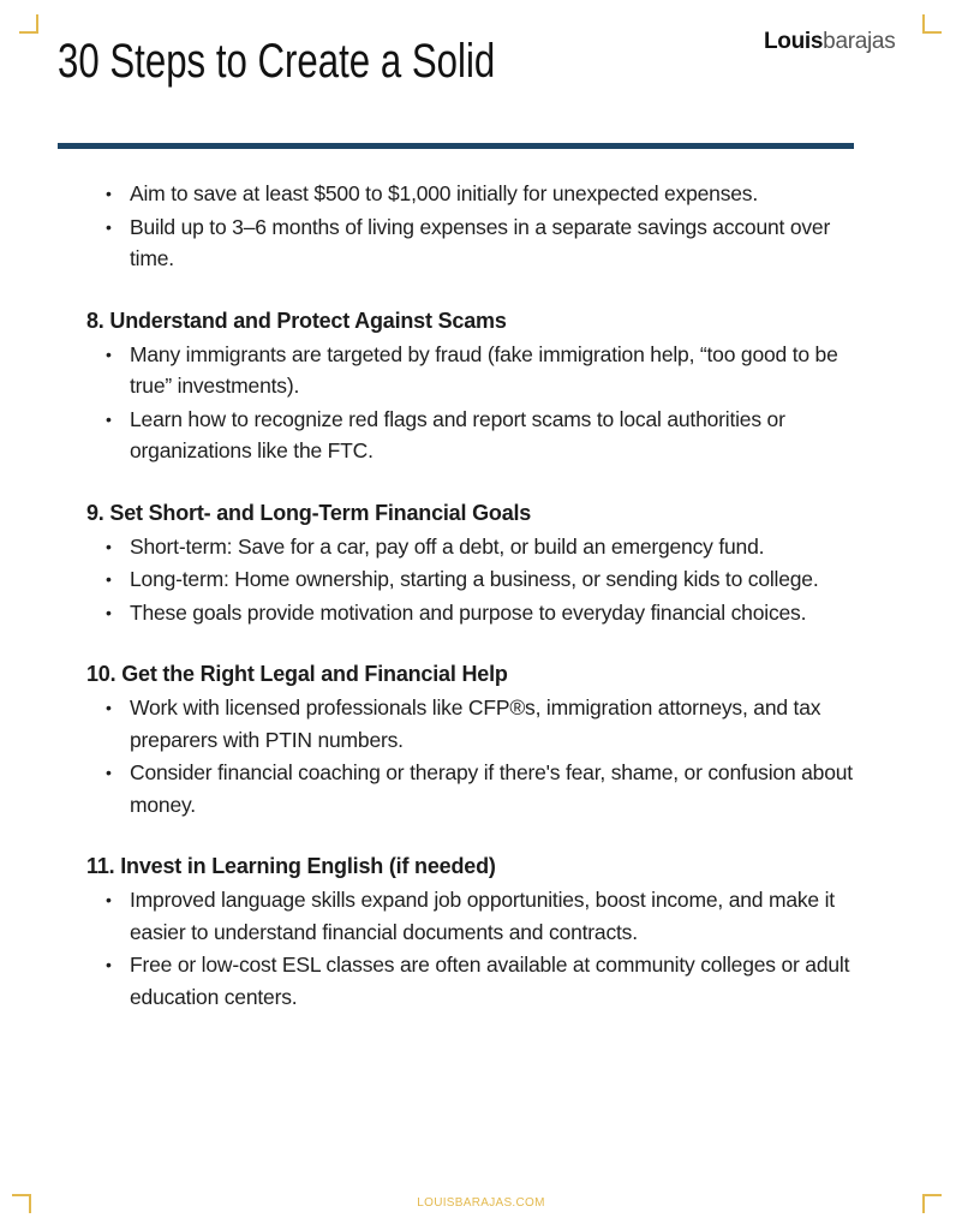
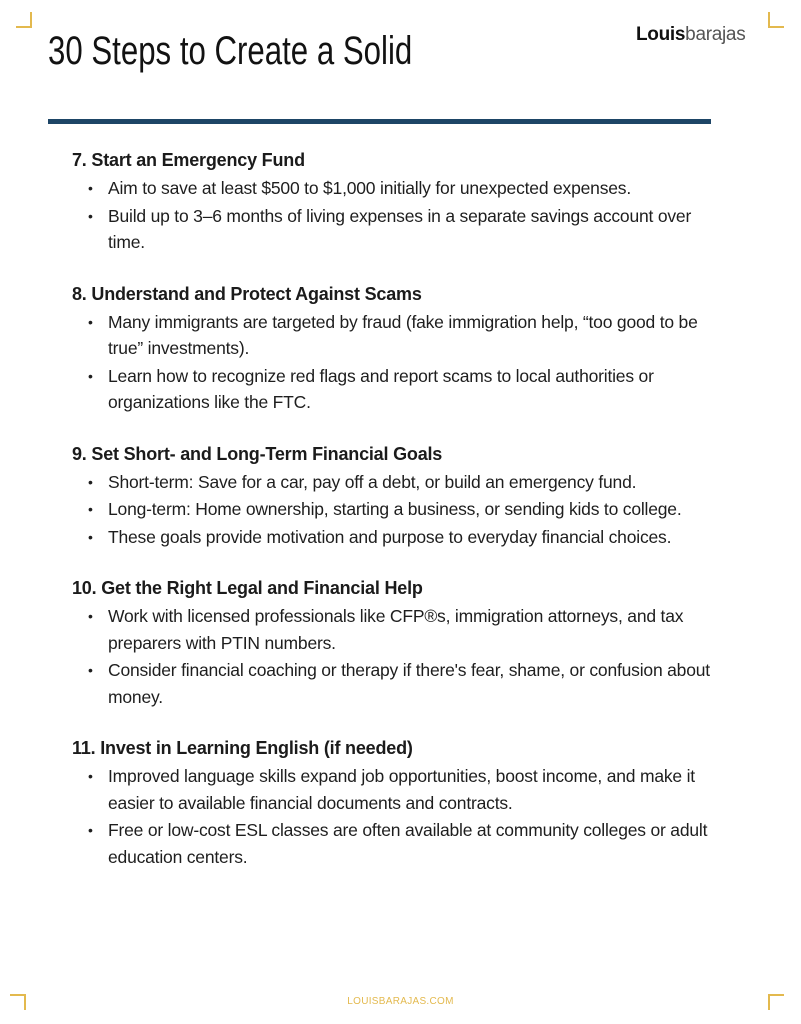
  Louisbarajas
  30 Steps to Create a Solid
+ 7. Start an Emergency Fund
  •
  Aim to save at least $500 to $1,000 initially for unexpected expenses.
  •
  Build up to 3–6 months of living expenses in a separate savings account over time.
  8. Understand and Protect Against Scams
  •
  Many immigrants are targeted by fraud (fake immigration help, “too good to be true” investments).
  •
  Learn how to recognize red flags and report scams to local authorities or organizations like the FTC.
  9. Set Short- and Long-Term Financial Goals
  •
  Short-term: Save for a car, pay off a debt, or build an emergency fund.
  •
  Long-term: Home ownership, starting a business, or sending kids to college.
  •
  These goals provide motivation and purpose to everyday financial choices.
  10. Get the Right Legal and Financial Help
  •
  Work with licensed professionals like CFP®s, immigration attorneys, and tax preparers with PTIN numbers.
  •
  Consider financial coaching or therapy if there's fear, shame, or confusion about money.
  11. Invest in Learning English (if needed)
  •
- Improved language skills expand job opportunities, boost income, and make it easier to understand financial documents and contracts.
+ Improved language skills expand job opportunities, boost income, and make it easier to available financial documents and contracts.
  •
  Free or low-cost ESL classes are often available at community colleges or adult education centers.
  LOUISBARAJAS.COM
